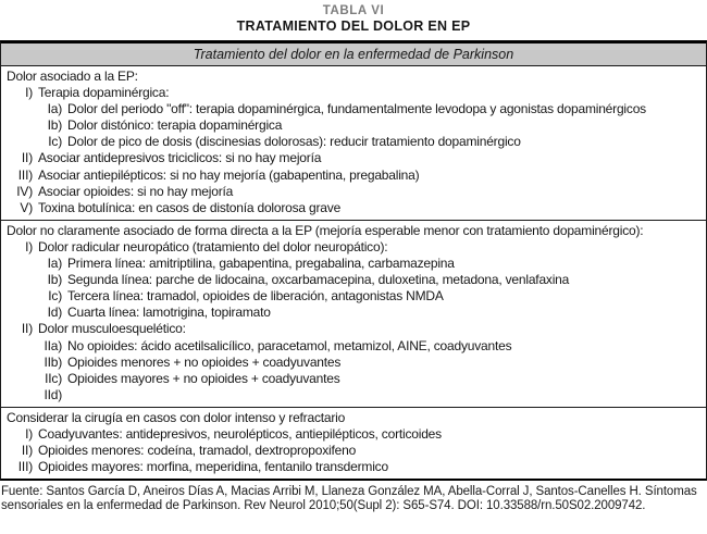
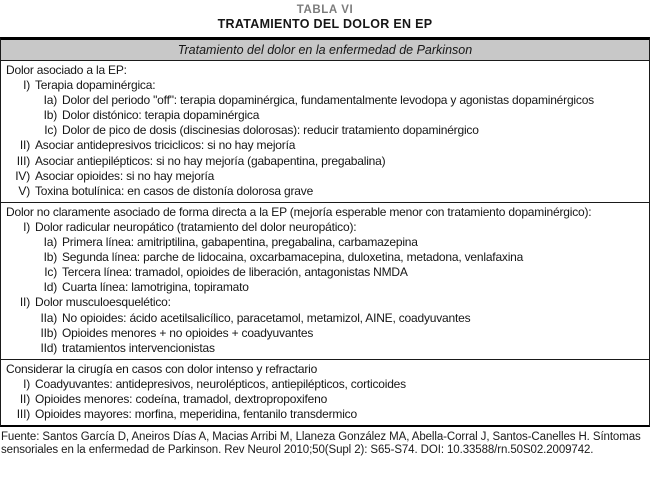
  TABLA VI
  TRATAMIENTO DEL DOLOR EN EP
  Tratamiento del dolor en la enfermedad de Parkinson
  Dolor asociado a la EP:
  I)
  Terapia dopaminérgica:
  Ia)
  Dolor del periodo "off": terapia dopaminérgica, fundamentalmente levodopa y agonistas dopaminérgicos
  Ib)
  Dolor distónico: terapia dopaminérgica
  Ic)
  Dolor de pico de dosis (discinesias dolorosas): reducir tratamiento dopaminérgico
  II)
  Asociar antidepresivos triciclicos: si no hay mejoría
  III)
  Asociar antiepilépticos: si no hay mejoría (gabapentina, pregabalina)
  IV)
  Asociar opioides: si no hay mejoría
  V)
  Toxina botulínica: en casos de distonía dolorosa grave
  Dolor no claramente asociado de forma directa a la EP (mejoría esperable menor con tratamiento dopaminérgico):
  I)
  Dolor radicular neuropático (tratamiento del dolor neuropático):
  Ia)
  Primera línea: amitriptilina, gabapentina, pregabalina, carbamazepina
  Ib)
  Segunda línea: parche de lidocaina, oxcarbamacepina, duloxetina, metadona, venlafaxina
  Ic)
  Tercera línea: tramadol, opioides de liberación, antagonistas NMDA
  Id)
  Cuarta línea: lamotrigina, topiramato
  II)
  Dolor musculoesquelético:
  IIa)
  No opioides: ácido acetilsalicílico, paracetamol, metamizol, AINE, coadyuvantes
  IIb)
  Opioides menores + no opioides + coadyuvantes
- IIc)
- Opioides mayores + no opioides + coadyuvantes
  IId)
+ tratamientos intervencionistas
  Considerar la cirugía en casos con dolor intenso y refractario
  I)
  Coadyuvantes: antidepresivos, neurolépticos, antiepilépticos, corticoides
  II)
  Opioides menores: codeína, tramadol, dextropropoxifeno
  III)
  Opioides mayores: morfina, meperidina, fentanilo transdermico
  Fuente: Santos García D, Aneiros Días A, Macias Arribi M, Llaneza González MA, Abella-Corral J, Santos-Canelles H. Síntomas sensoriales en la enfermedad de Parkinson. Rev Neurol 2010;50(Supl 2): S65-S74. DOI: 10.33588/rn.50S02.2009742.
